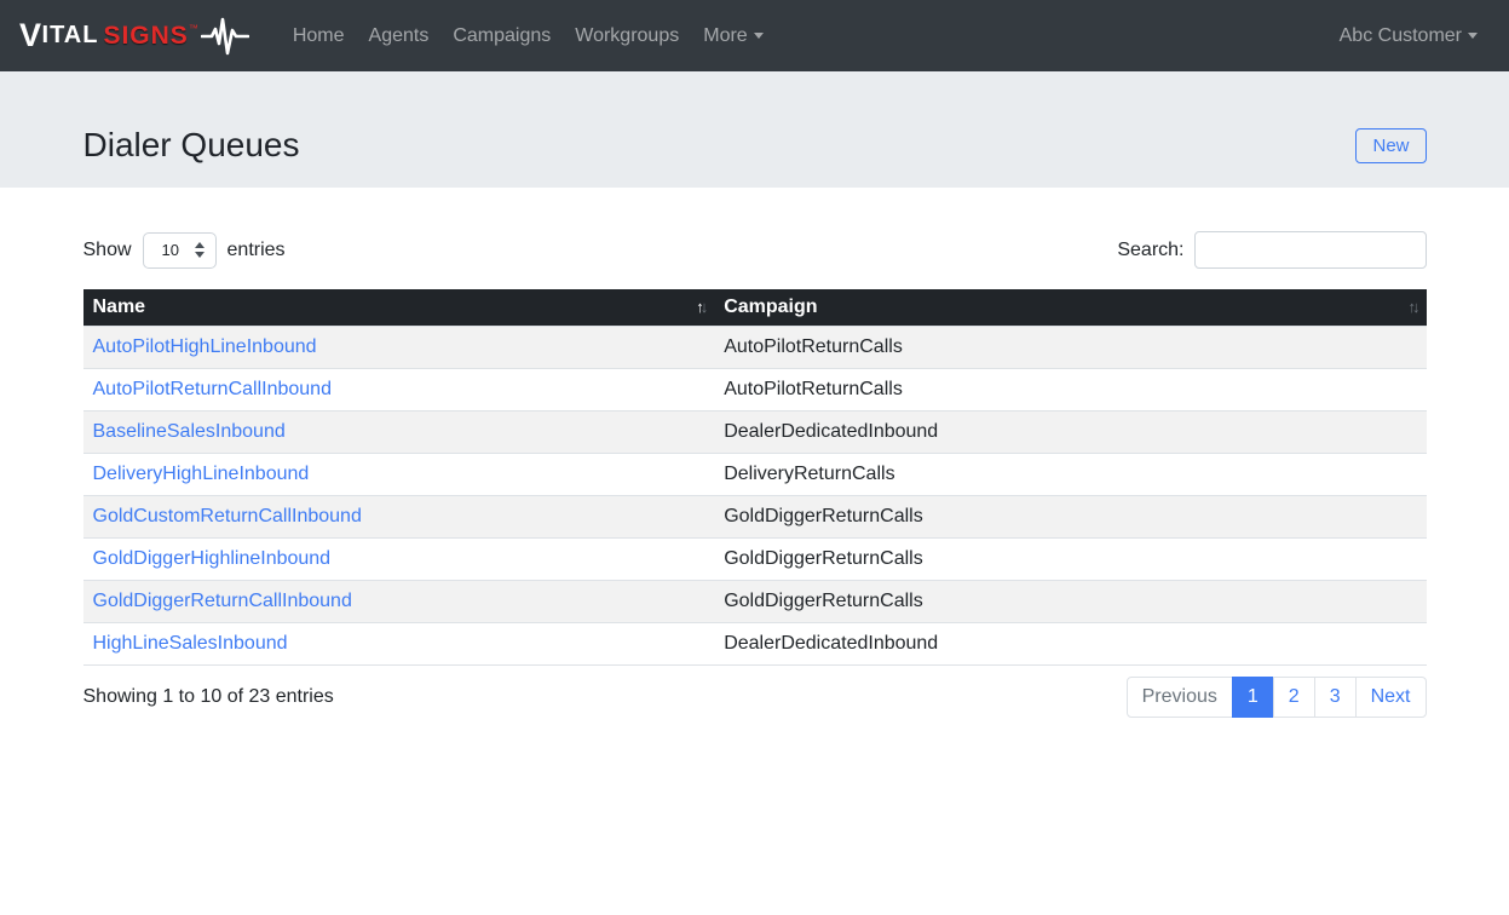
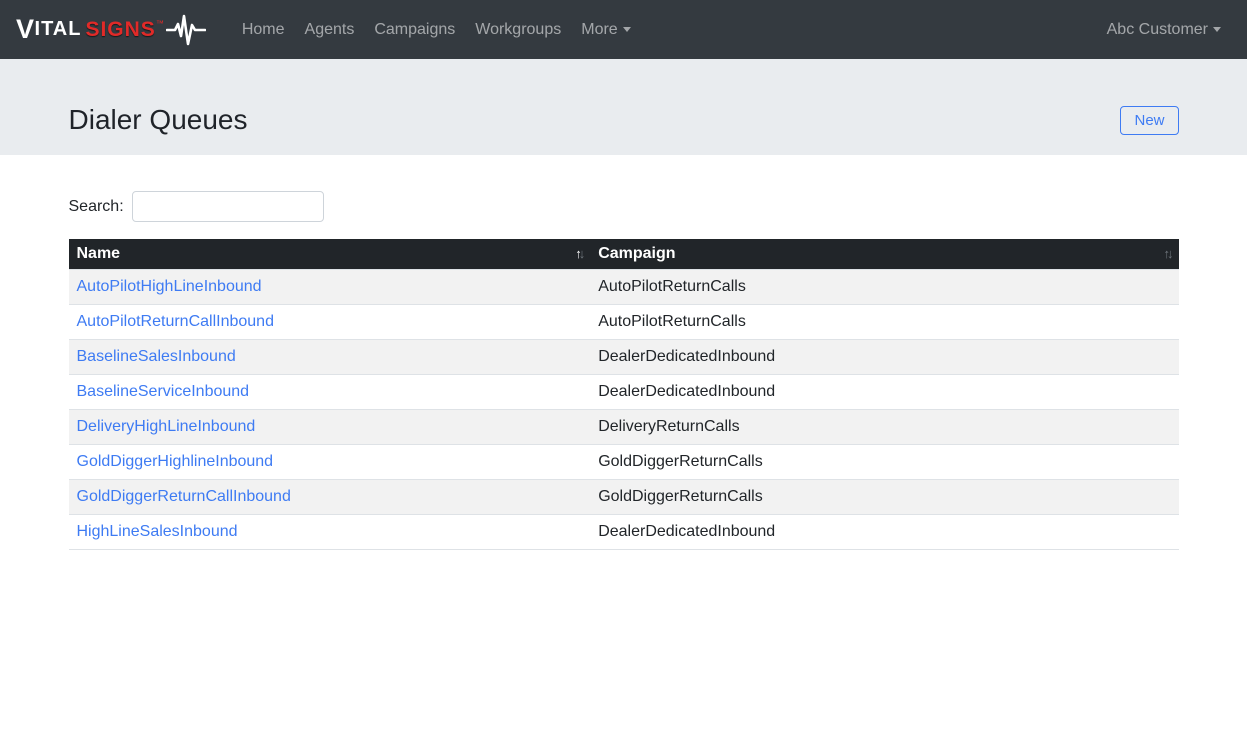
  V
  ITAL
  SIGNS
  ™
  Home
  Agents
  Campaigns
  Workgroups
  More
  Abc Customer
  Dialer Queues
  New
- Show
- 10
- entries
  Search:
  Name ↑↓	Campaign ↑↓
  AutoPilotHighLineInbound	AutoPilotReturnCalls
  AutoPilotReturnCallInbound	AutoPilotReturnCalls
  BaselineSalesInbound	DealerDedicatedInbound
+ BaselineServiceInbound	DealerDedicatedInbound
  DeliveryHighLineInbound	DeliveryReturnCalls
- GoldCustomReturnCallInbound	GoldDiggerReturnCalls
  GoldDiggerHighlineInbound	GoldDiggerReturnCalls
  GoldDiggerReturnCallInbound	GoldDiggerReturnCalls
  HighLineSalesInbound	DealerDedicatedInbound
- Showing 1 to 10 of 23 entries
- Previous
- 1
- 2
- 3
- Next
